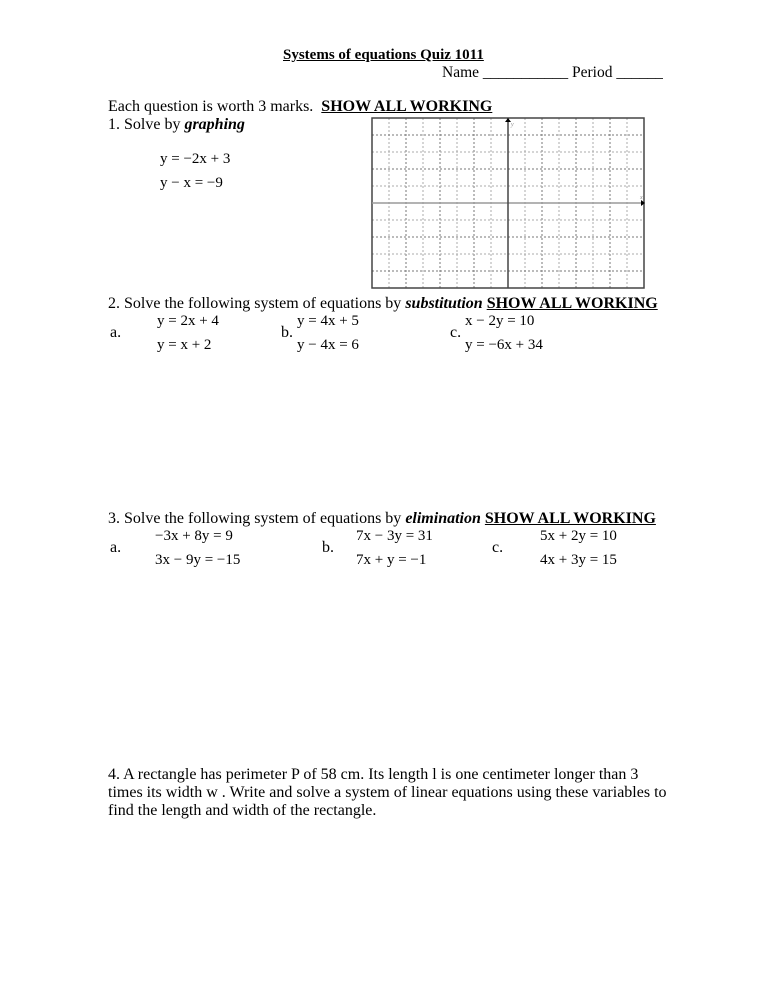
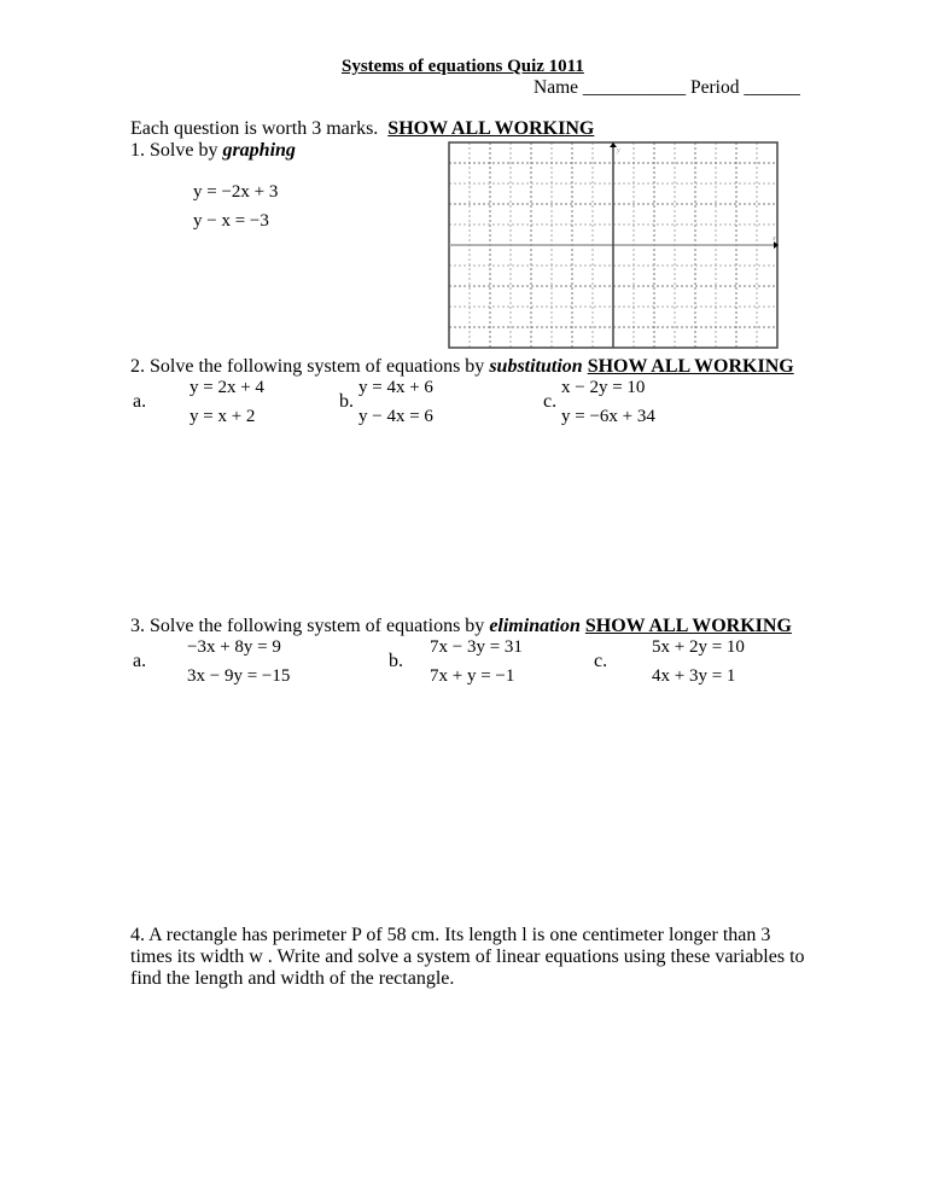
  Systems of equations Quiz 1011
  Name ___________ Period ______
  Each question is worth 3 marks. SHOW ALL WORKING
  1. Solve by graphing
  y = −2x + 3
- y − x = −9
+ y − x = −3
  2. Solve the following system of equations by substitution SHOW ALL WORKING
  a.
  y = 2x + 4
  y = x + 2
  b.
- y = 4x + 5
+ y = 4x + 6
  y − 4x = 6
  c.
  x − 2y = 10
  y = −6x + 34
  3. Solve the following system of equations by elimination SHOW ALL WORKING
  a.
  −3x + 8y = 9
  3x − 9y = −15
  b.
  7x − 3y = 31
  7x + y = −1
  c.
  5x + 2y = 10
- 4x + 3y = 15
+ 4x + 3y = 1
  4. A rectangle has perimeter P of 58 cm. Its length l is one centimeter longer than 3
  times its width w . Write and solve a system of linear equations using these variables to
  find the length and width of the rectangle.
